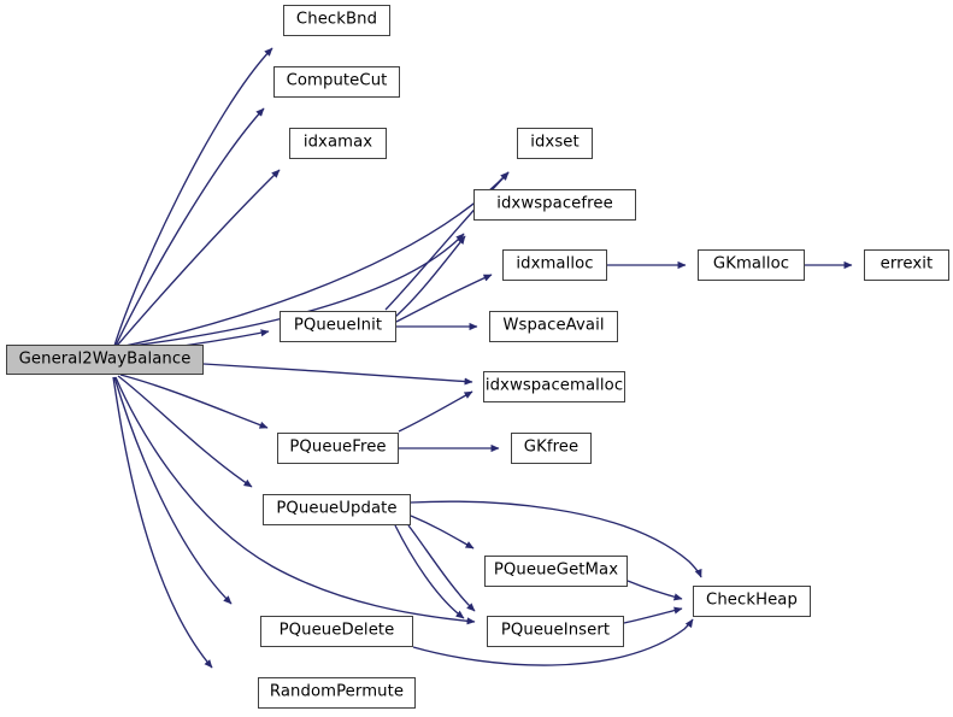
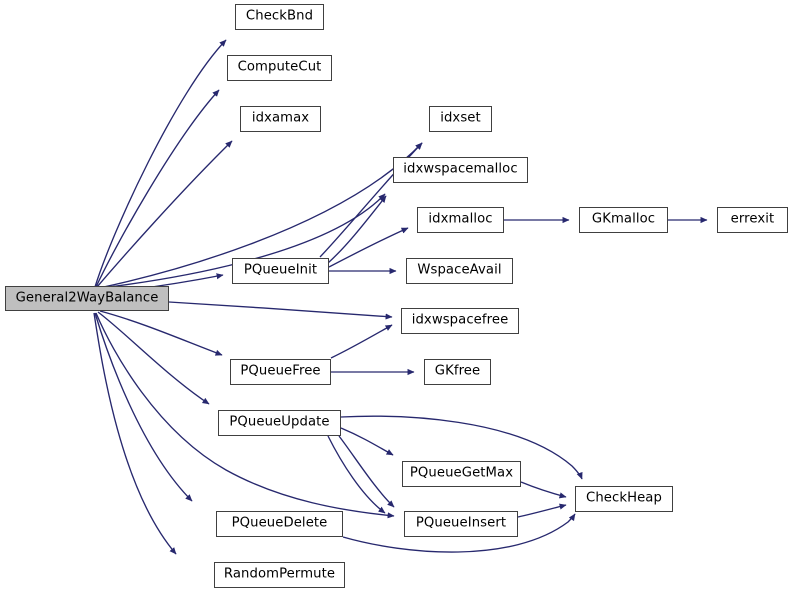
  General2WayBalance
  CheckBnd
  ComputeCut
  idxamax
  idxset
- idxwspacefree
+ idxwspacemalloc
  idxmalloc
  GKmalloc
  errexit
  PQueueInit
  WspaceAvail
- idxwspacemalloc
+ idxwspacefree
  PQueueFree
  GKfree
  PQueueUpdate
  PQueueGetMax
  CheckHeap
  PQueueDelete
  PQueueInsert
  RandomPermute
